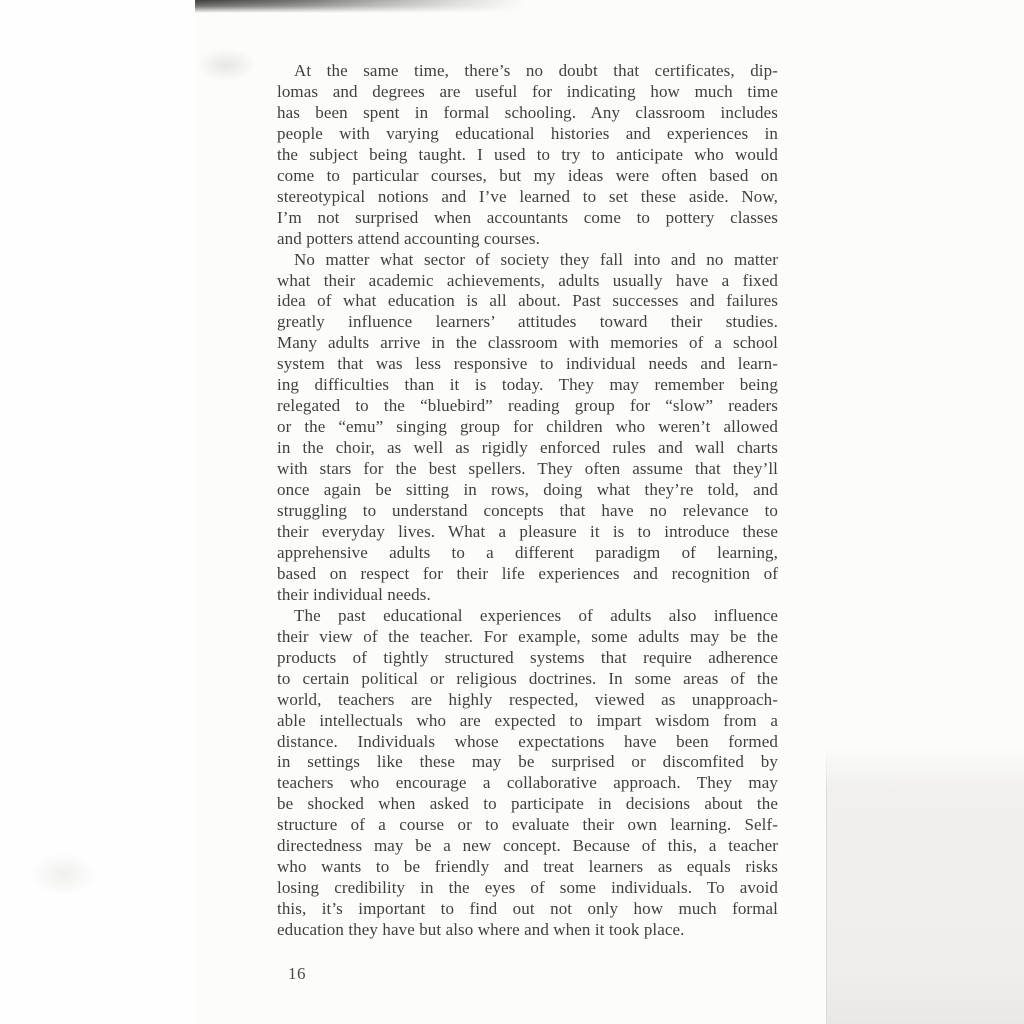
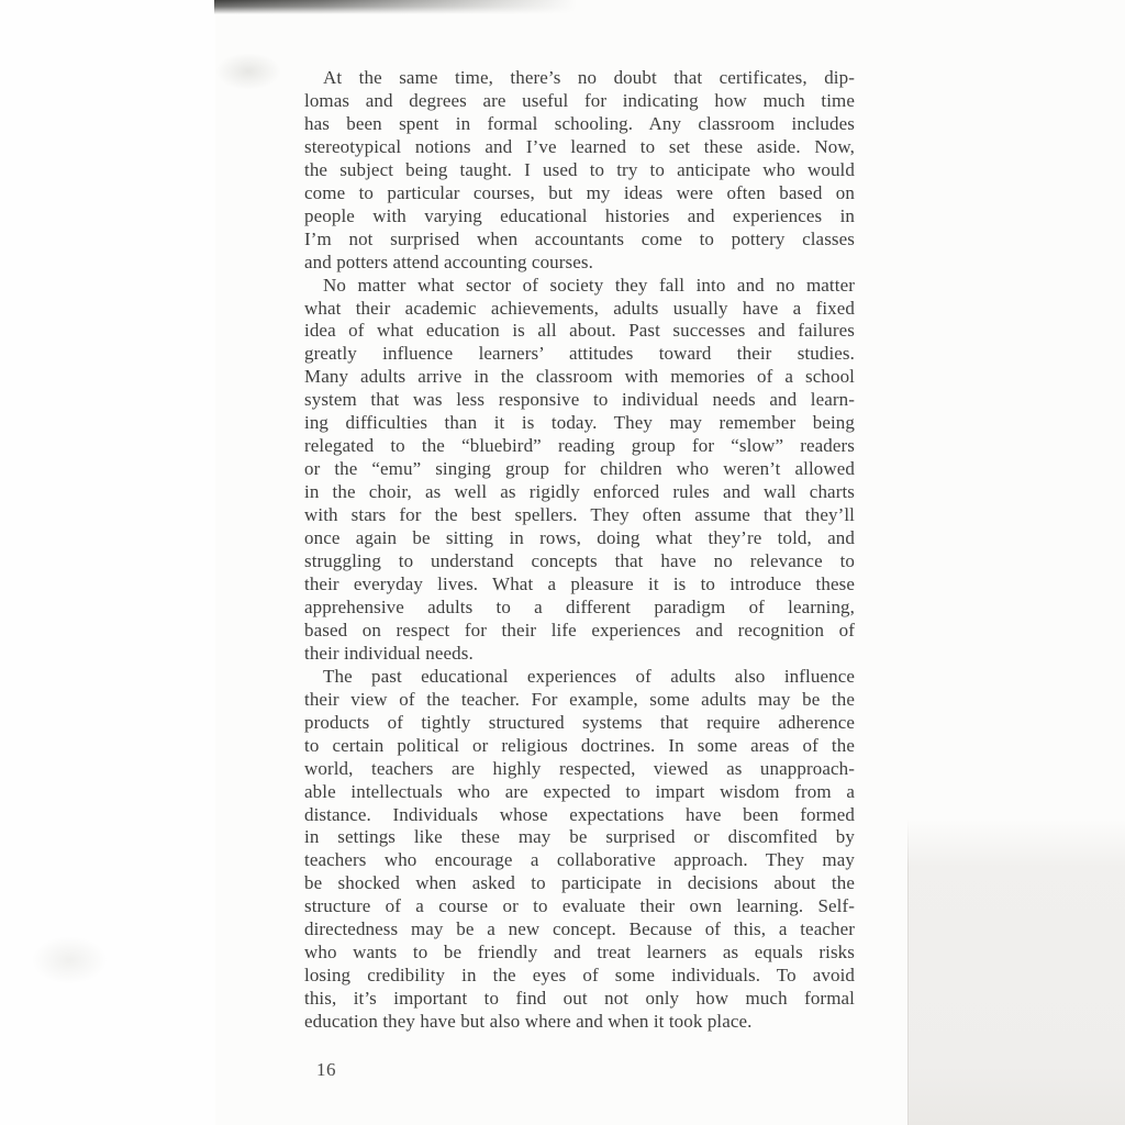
  At the same time, there’s no doubt that certificates, dip-
  lomas and degrees are useful for indicating how much time
  has been spent in formal schooling. Any classroom includes
- people with varying educational histories and experiences in
+ stereotypical notions and I’ve learned to set these aside. Now,
  the subject being taught. I used to try to anticipate who would
  come to particular courses, but my ideas were often based on
- stereotypical notions and I’ve learned to set these aside. Now,
+ people with varying educational histories and experiences in
  I’m not surprised when accountants come to pottery classes
  and potters attend accounting courses.
  No matter what sector of society they fall into and no matter
  what their academic achievements, adults usually have a fixed
  idea of what education is all about. Past successes and failures
  greatly influence learners’ attitudes toward their studies.
  Many adults arrive in the classroom with memories of a school
  system that was less responsive to individual needs and learn-
  ing difficulties than it is today. They may remember being
  relegated to the “bluebird” reading group for “slow” readers
  or the “emu” singing group for children who weren’t allowed
  in the choir, as well as rigidly enforced rules and wall charts
  with stars for the best spellers. They often assume that they’ll
  once again be sitting in rows, doing what they’re told, and
  struggling to understand concepts that have no relevance to
  their everyday lives. What a pleasure it is to introduce these
  apprehensive adults to a different paradigm of learning,
  based on respect for their life experiences and recognition of
  their individual needs.
  The past educational experiences of adults also influence
  their view of the teacher. For example, some adults may be the
  products of tightly structured systems that require adherence
  to certain political or religious doctrines. In some areas of the
  world, teachers are highly respected, viewed as unapproach-
  able intellectuals who are expected to impart wisdom from a
  distance. Individuals whose expectations have been formed
  in settings like these may be surprised or discomfited by
  teachers who encourage a collaborative approach. They may
  be shocked when asked to participate in decisions about the
  structure of a course or to evaluate their own learning. Self-
  directedness may be a new concept. Because of this, a teacher
  who wants to be friendly and treat learners as equals risks
  losing credibility in the eyes of some individuals. To avoid
  this, it’s important to find out not only how much formal
  education they have but also where and when it took place.
  16
